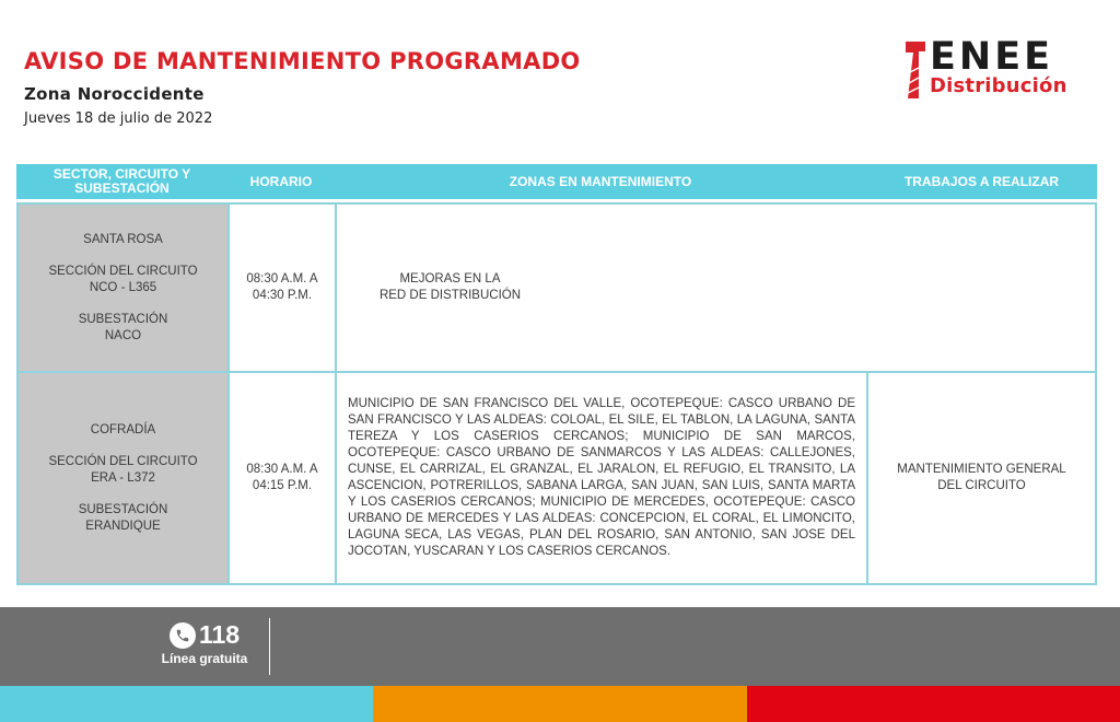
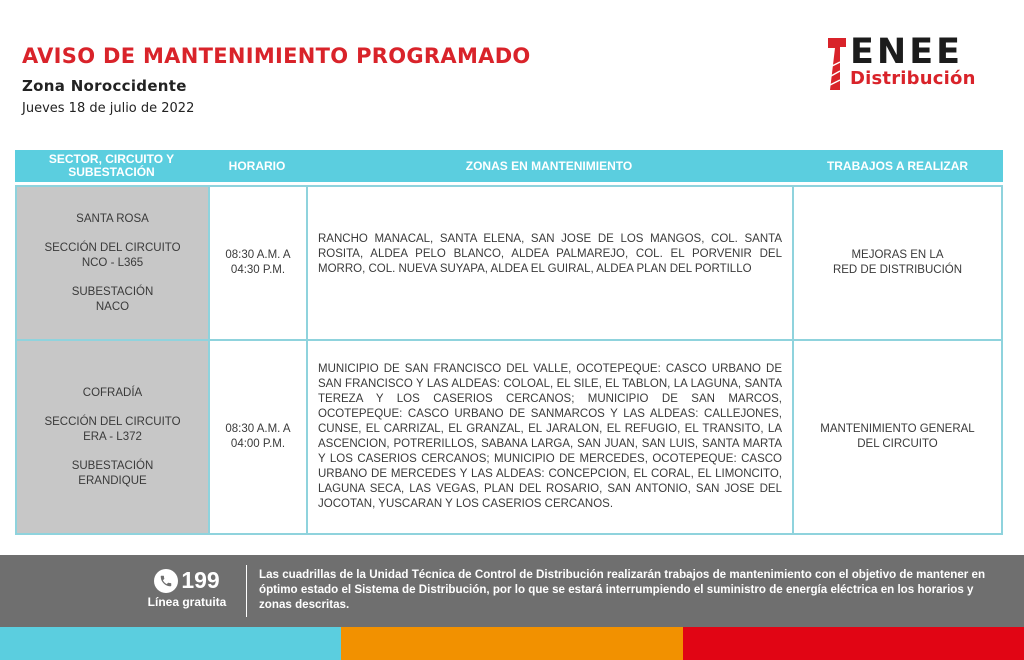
  AVISO DE MANTENIMIENTO PROGRAMADO
  Zona Noroccidente
  Jueves 18 de julio de 2022
  ENEE
  Distribución
  SECTOR, CIRCUITO Y SUBESTACIÓN
  HORARIO
  ZONAS EN MANTENIMIENTO
  TRABAJOS A REALIZAR
  SANTA ROSA
  SECCIÓN DEL CIRCUITO
  NCO - L365
  SUBESTACIÓN
  NACO
  08:30 A.M. A
  04:30 P.M.
+ RANCHO MANACAL, SANTA ELENA, SAN JOSE DE LOS MANGOS, COL. SANTA ROSITA, ALDEA PELO BLANCO, ALDEA PALMAREJO, COL. EL PORVENIR DEL MORRO, COL. NUEVA SUYAPA, ALDEA EL GUIRAL, ALDEA PLAN DEL PORTILLO
  MEJORAS EN LA
  RED DE DISTRIBUCIÓN
  COFRADÍA
  SECCIÓN DEL CIRCUITO
  ERA - L372
  SUBESTACIÓN
  ERANDIQUE
  08:30 A.M. A
- 04:15 P.M.
+ 04:00 P.M.
  MUNICIPIO DE SAN FRANCISCO DEL VALLE, OCOTEPEQUE: CASCO URBANO DE SAN FRANCISCO Y LAS ALDEAS: COLOAL, EL SILE, EL TABLON, LA LAGUNA, SANTA TEREZA Y LOS CASERIOS CERCANOS; MUNICIPIO DE SAN MARCOS, OCOTEPEQUE: CASCO URBANO DE SANMARCOS Y LAS ALDEAS: CALLEJONES, CUNSE, EL CARRIZAL, EL GRANZAL, EL JARALON, EL REFUGIO, EL TRANSITO, LA ASCENCION, POTRERILLOS, SABANA LARGA, SAN JUAN, SAN LUIS, SANTA MARTA Y LOS CASERIOS CERCANOS; MUNICIPIO DE MERCEDES, OCOTEPEQUE: CASCO URBANO DE MERCEDES Y LAS ALDEAS: CONCEPCION, EL CORAL, EL LIMONCITO, LAGUNA SECA, LAS VEGAS, PLAN DEL ROSARIO, SAN ANTONIO, SAN JOSE DEL JOCOTAN, YUSCARAN Y LOS CASERIOS CERCANOS.
  MANTENIMIENTO GENERAL
  DEL CIRCUITO
- 118
+ 199
  Línea gratuita
+ Las cuadrillas de la Unidad Técnica de Control de Distribución realizarán trabajos de mantenimiento con el objetivo de mantener en óptimo estado el Sistema de Distribución, por lo que se estará interrumpiendo el suministro de energía eléctrica en los horarios y zonas descritas.
